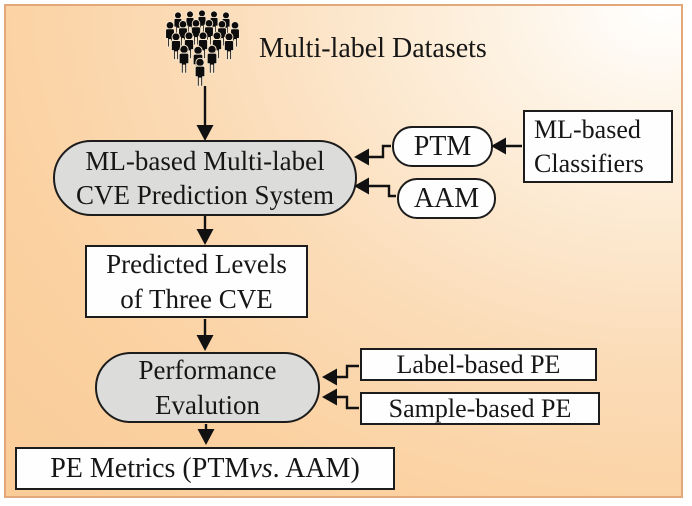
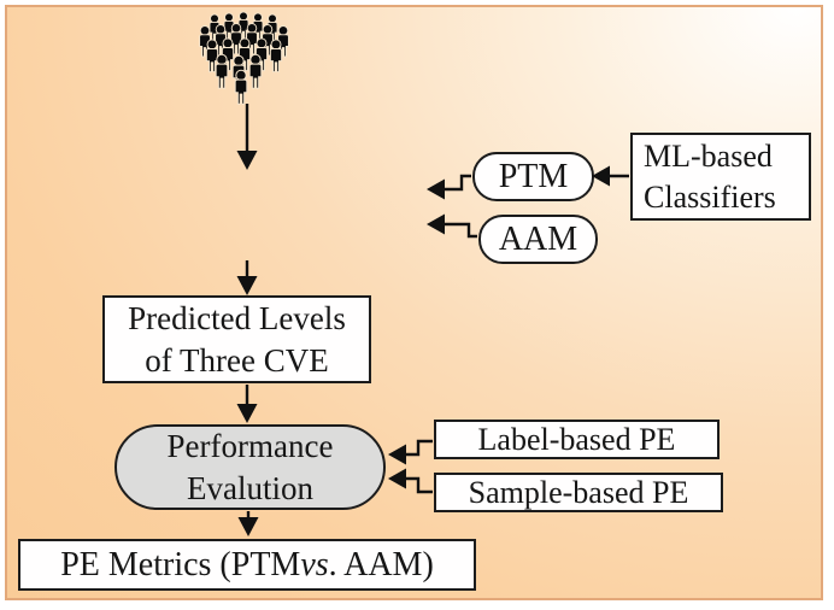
- Multi-label Datasets
- ML-based Multi-label
- CVE Prediction System
  PTM
  AAM
  ML-based
  Classifiers
  Predicted Levels
  of Three CVE
  Performance
  Evalution
  Label-based PE
  Sample-based PE
  PE Metrics (PTM
  vs
  . AAM)
